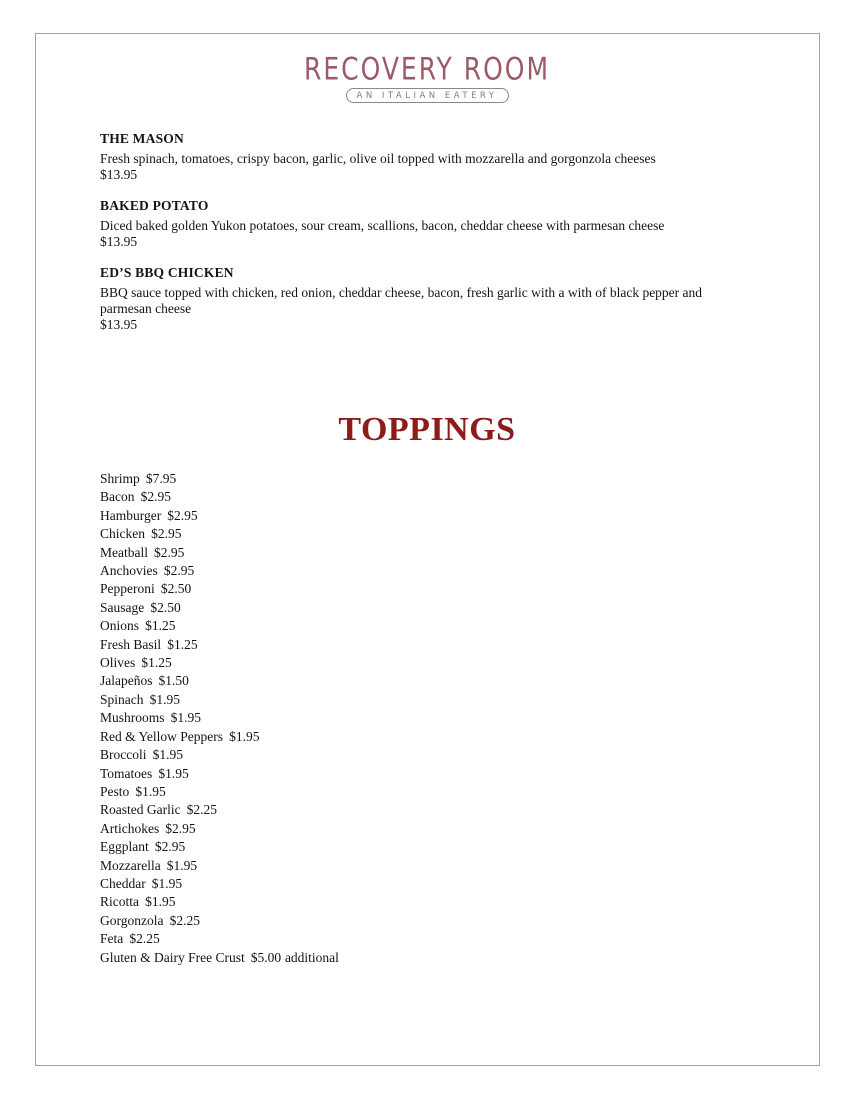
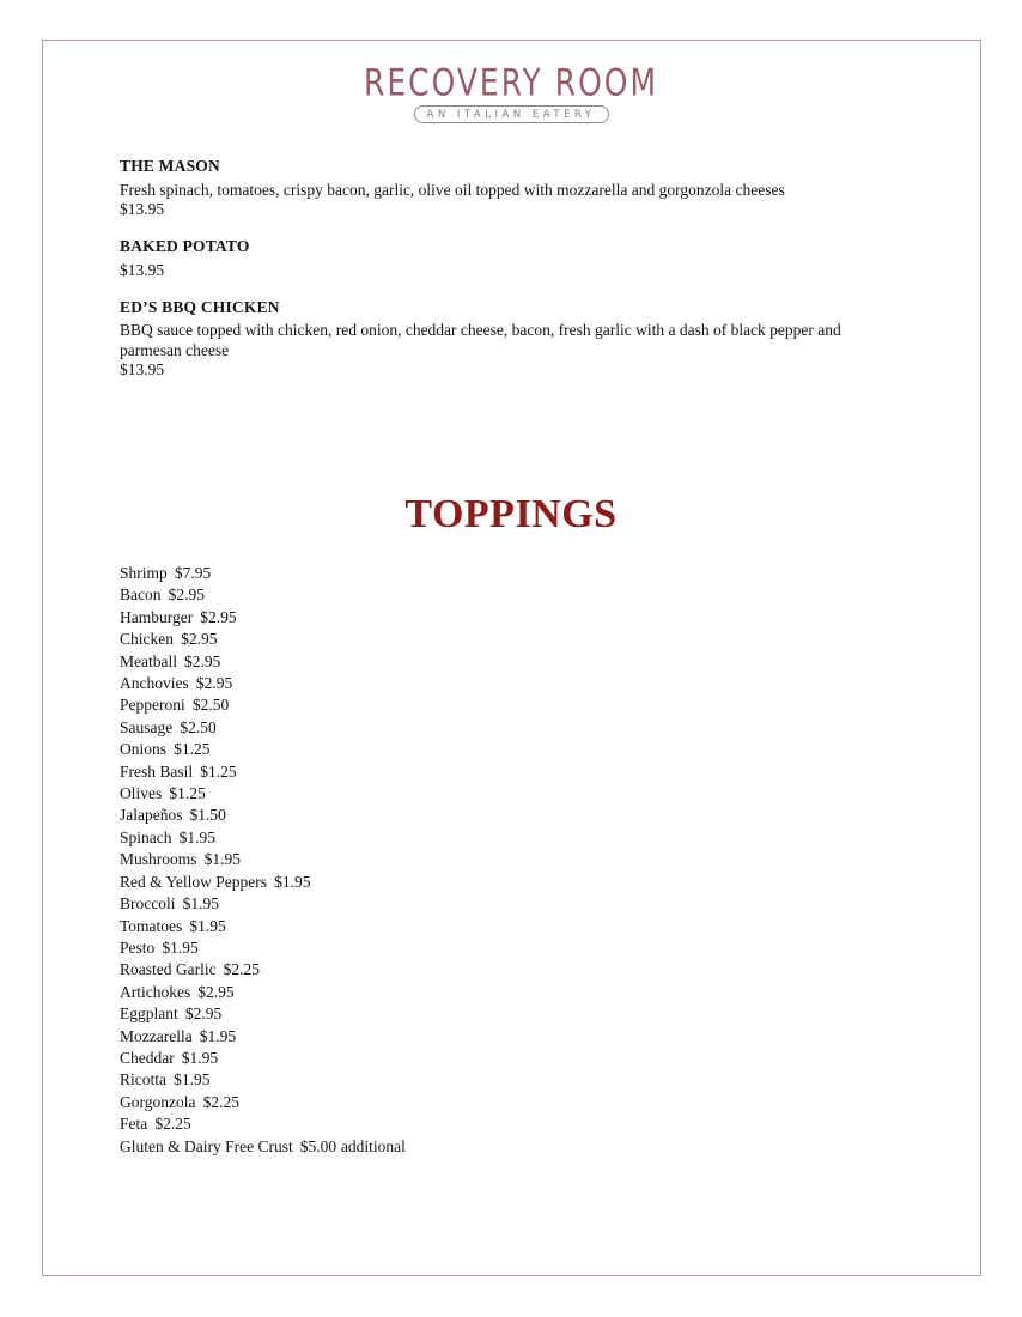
  RECOVERY ROOM
  AN ITALIAN EATERY
  THE MASON
  Fresh spinach, tomatoes, crispy bacon, garlic, olive oil topped with mozzarella and gorgonzola cheeses
  $13.95
  BAKED POTATO
- Diced baked golden Yukon potatoes, sour cream, scallions, bacon, cheddar cheese with parmesan cheese
  $13.95
  ED’S BBQ CHICKEN
- BBQ sauce topped with chicken, red onion, cheddar cheese, bacon, fresh garlic with a with of black pepper and parmesan cheese
+ BBQ sauce topped with chicken, red onion, cheddar cheese, bacon, fresh garlic with a dash of black pepper and parmesan cheese
  $13.95
  TOPPINGS
  Shrimp $7.95
  Bacon $2.95
  Hamburger $2.95
  Chicken $2.95
  Meatball $2.95
  Anchovies $2.95
  Pepperoni $2.50
  Sausage $2.50
  Onions $1.25
  Fresh Basil $1.25
  Olives $1.25
  Jalapeños $1.50
  Spinach $1.95
  Mushrooms $1.95
  Red & Yellow Peppers $1.95
  Broccoli $1.95
  Tomatoes $1.95
  Pesto $1.95
  Roasted Garlic $2.25
  Artichokes $2.95
  Eggplant $2.95
  Mozzarella $1.95
  Cheddar $1.95
  Ricotta $1.95
  Gorgonzola $2.25
  Feta $2.25
  Gluten & Dairy Free Crust $5.00 additional
